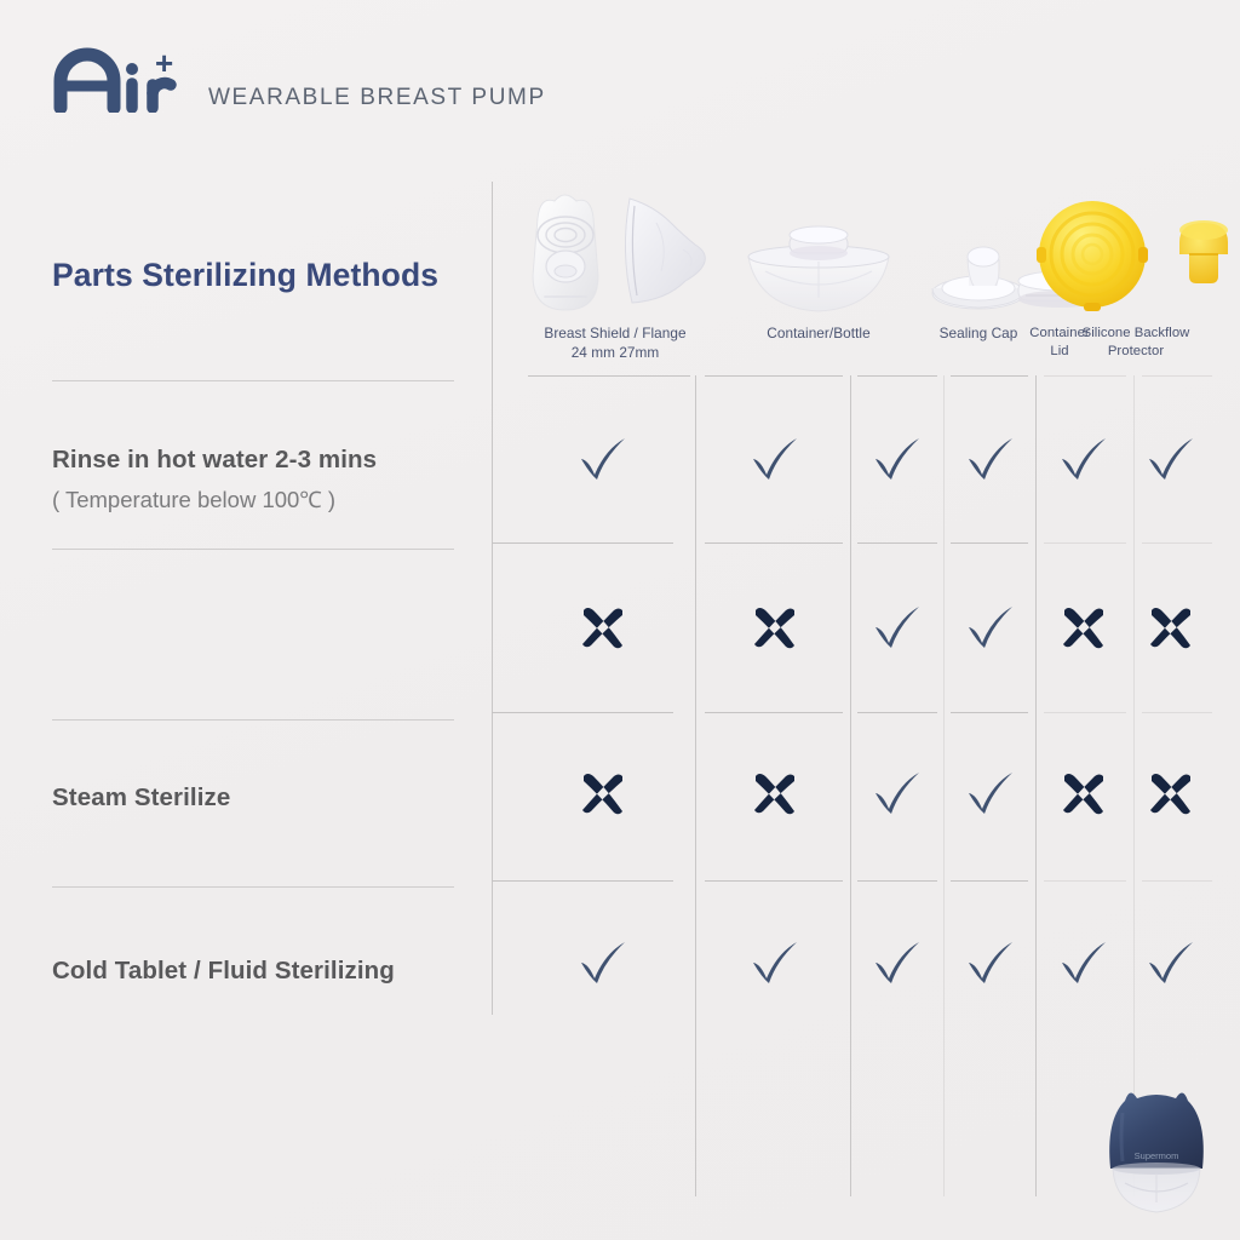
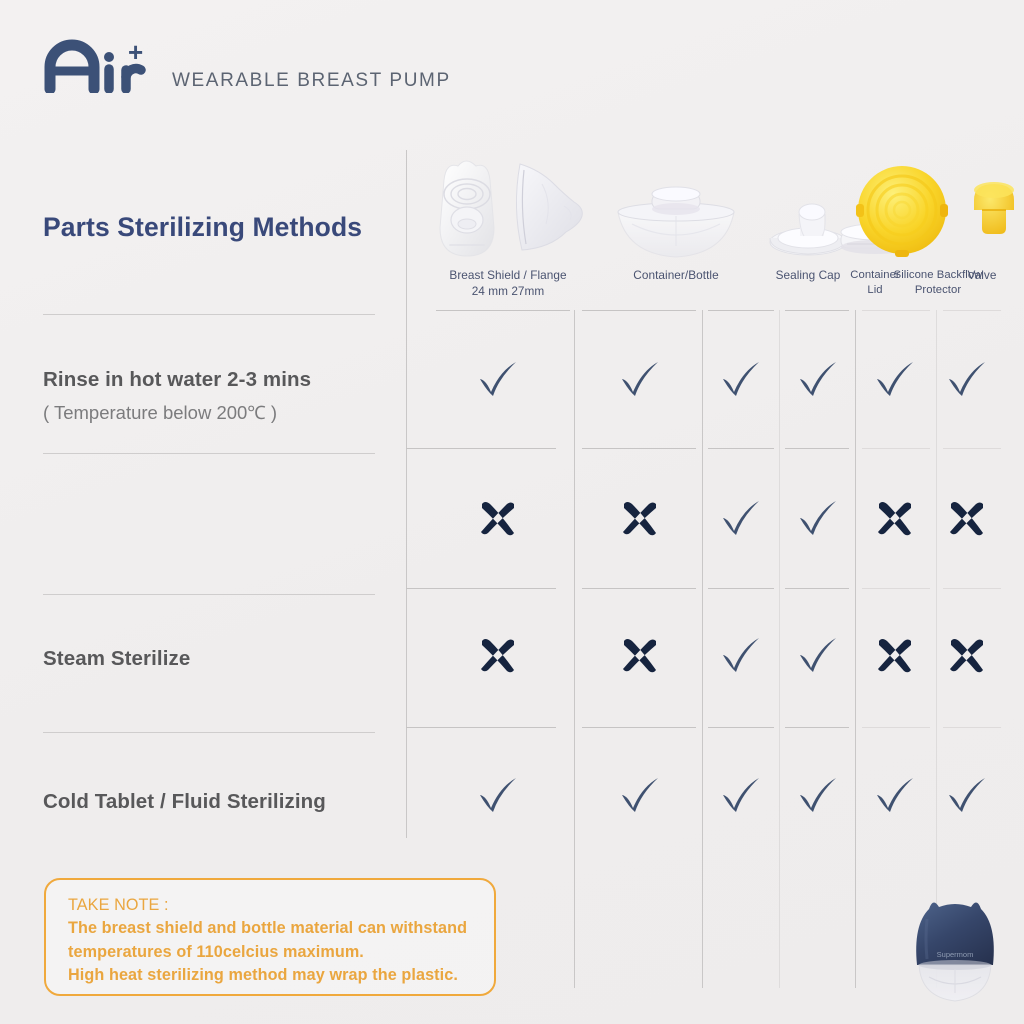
  +
  WEARABLE BREAST PUMP
  Parts Sterilizing Methods
  Rinse in hot water 2-3 mins
- ( Temperature below 100℃ )
+ ( Temperature below 200℃ )
  Steam Sterilize
  Cold Tablet / Fluid Sterilizing
  Breast Shield / Flange
  24 mm 27mm
  Container/Bottle
  Sealing Cap
  Container
  Lid
  Silicone Backflow
  Protector
+ Valve
+ TAKE NOTE :
+ The breast shield and bottle material can withstand
+ temperatures of 110celcius maximum.
+ High heat sterilizing method may wrap the plastic.
  Supermom
